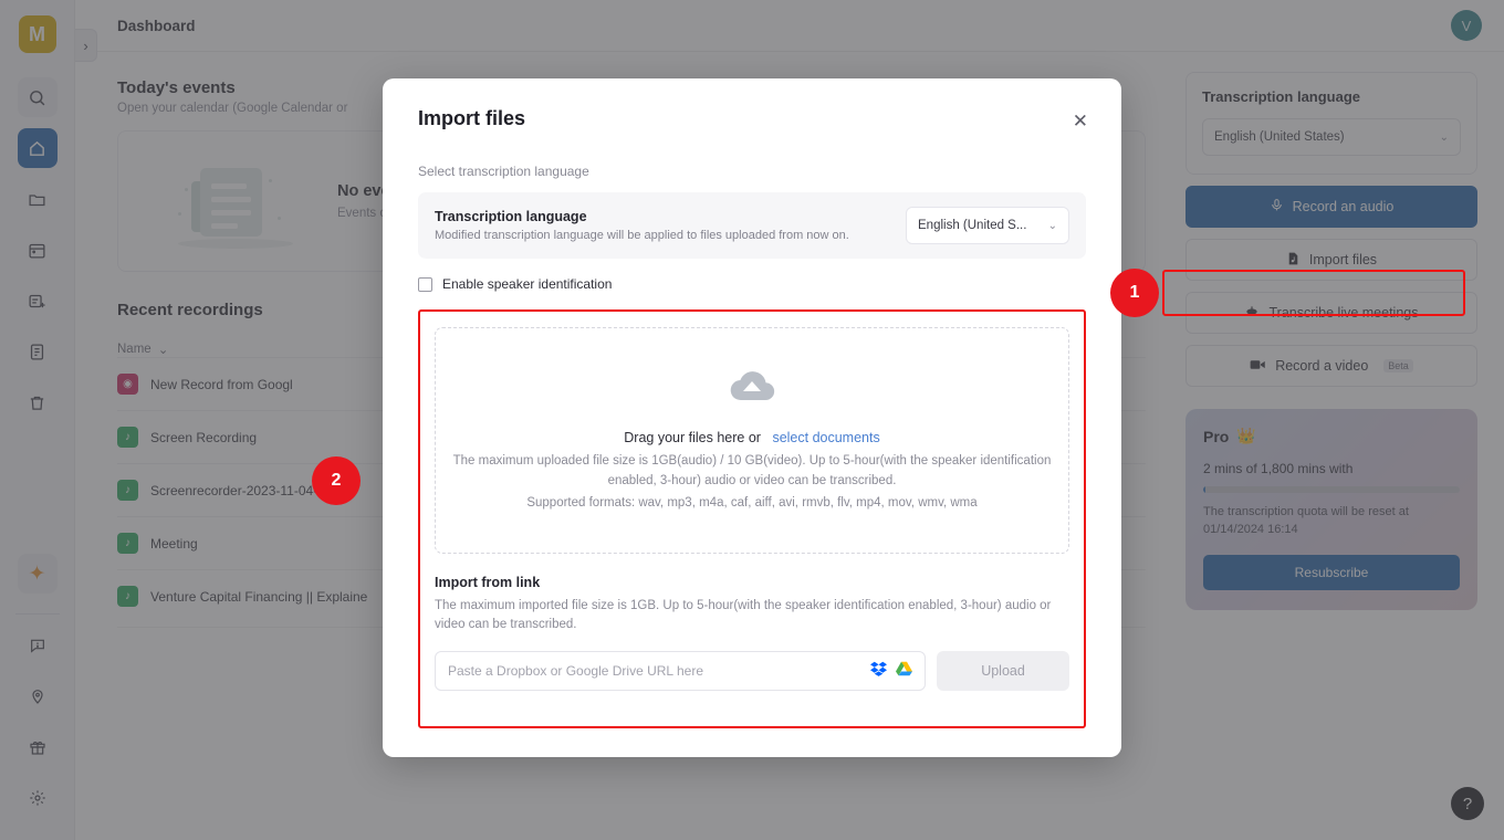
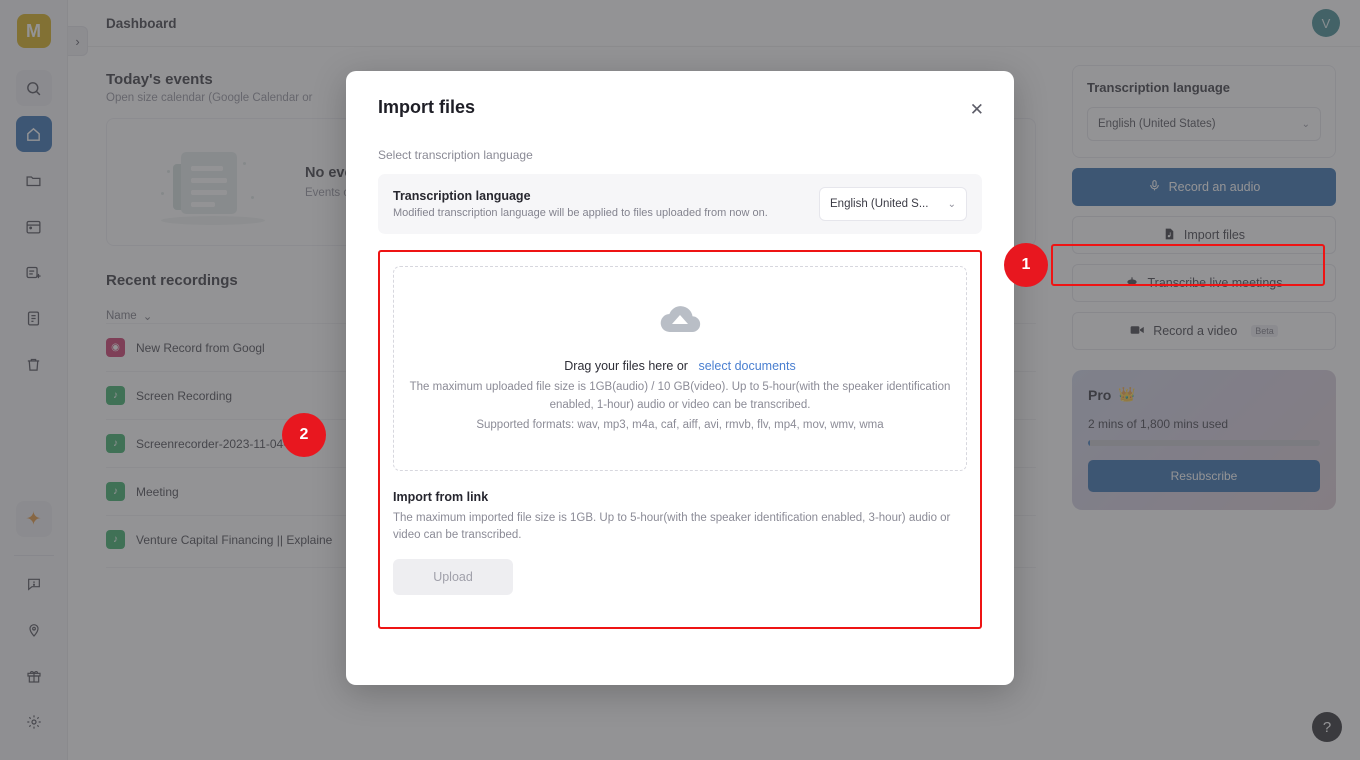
  M
  ✦
  ›
  Dashboard
  V
  Today's events
- Open your calendar (Google Calendar or
+ Open size calendar (Google Calendar or
  No ev
  Events
  Recent recordings
  Name
  ⌄
  ◉
  New Record from Googl
  ♪
  Screen Recording
  ♪
  Screenrecorder-2023-11-04
  ♪
  Meeting
  ♪
  Venture Capital Financing || Explaine
  Transcription language
  English (United States)
  ⌄
  Record an audio
  Import files
  Transcribe live meetings
  Record a video
  Beta
  Pro
  👑
- 2 mins of 1,800 mins with
+ 2 mins of 1,800 mins used
- The transcription quota will be reset at 01/14/2024 16:14
  Resubscribe
  ?
  Import files
  ✕
  Select transcription language
  Transcription language
  Modified transcription language will be applied to files uploaded from now on.
  English (United S...
  ⌄
- Enable speaker identification
  Drag your files here or select documents
- The maximum uploaded file size is 1GB(audio) / 10 GB(video). Up to 5-hour(with the speaker identification enabled, 3-hour) audio or video can be transcribed.
+ The maximum uploaded file size is 1GB(audio) / 10 GB(video). Up to 5-hour(with the speaker identification enabled, 1-hour) audio or video can be transcribed.
  Supported formats: wav, mp3, m4a, caf, aiff, avi, rmvb, flv, mp4, mov, wmv, wma
  Import from link
  The maximum imported file size is 1GB. Up to 5-hour(with the speaker identification enabled, 3-hour) audio or video can be transcribed.
- Paste a Dropbox or Google Drive URL here
  Upload
  1
  2
